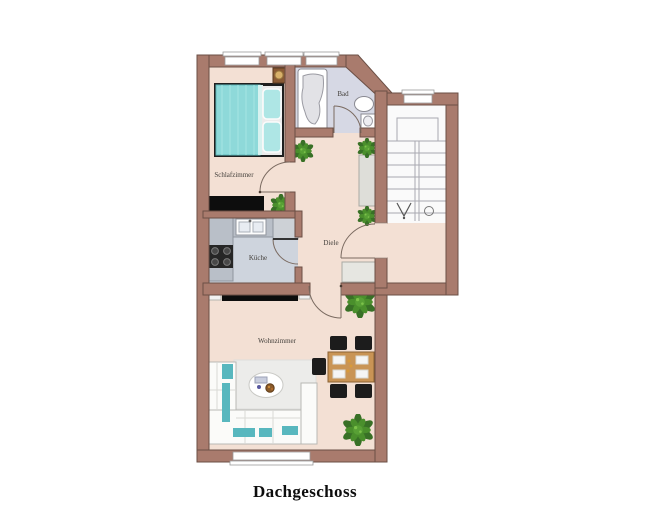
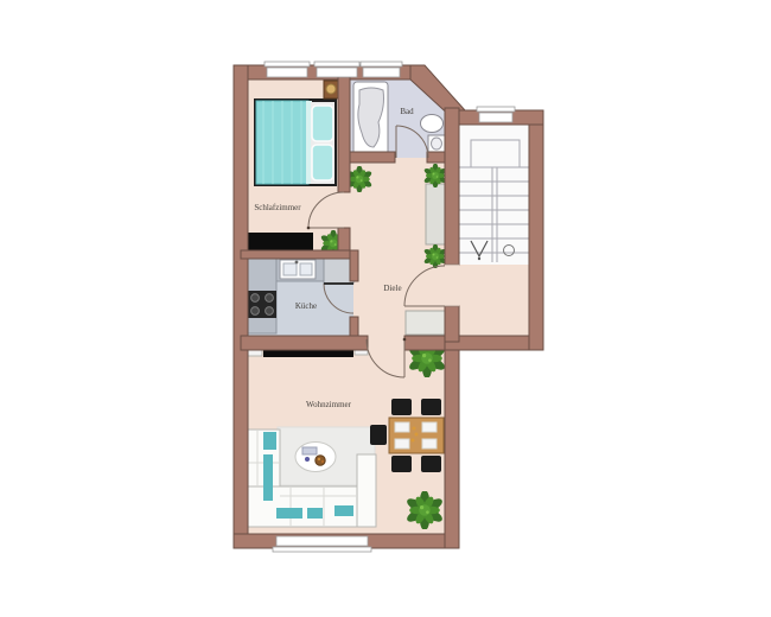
  Schlafzimmer
  Bad
  Küche
  Diele
  Wohnzimmer
- Dachgeschoss
